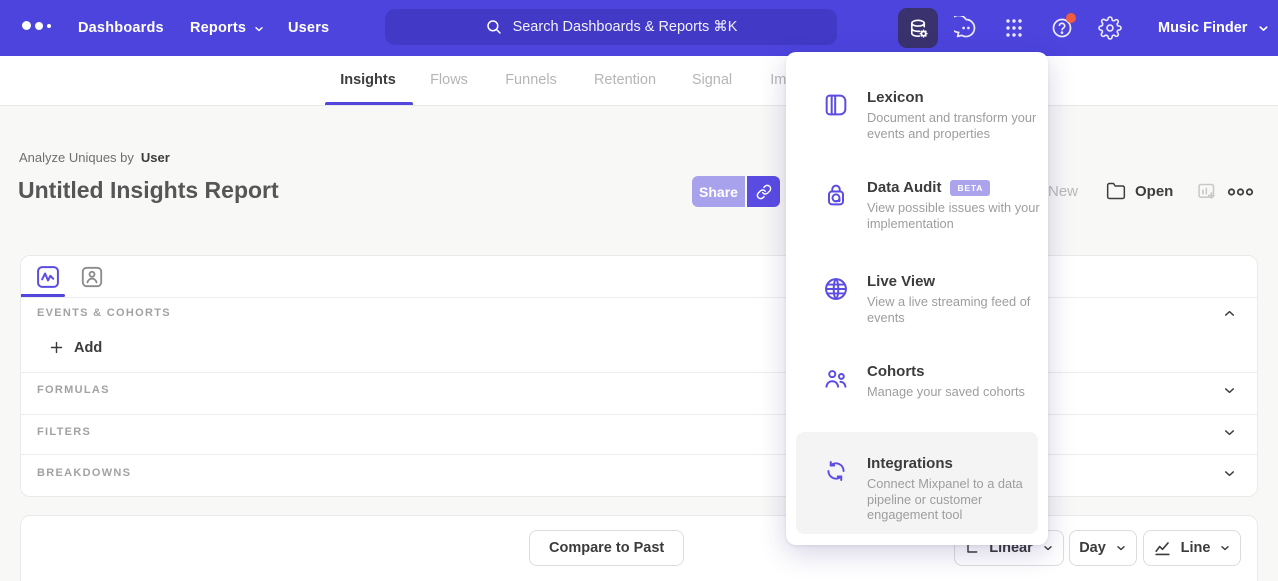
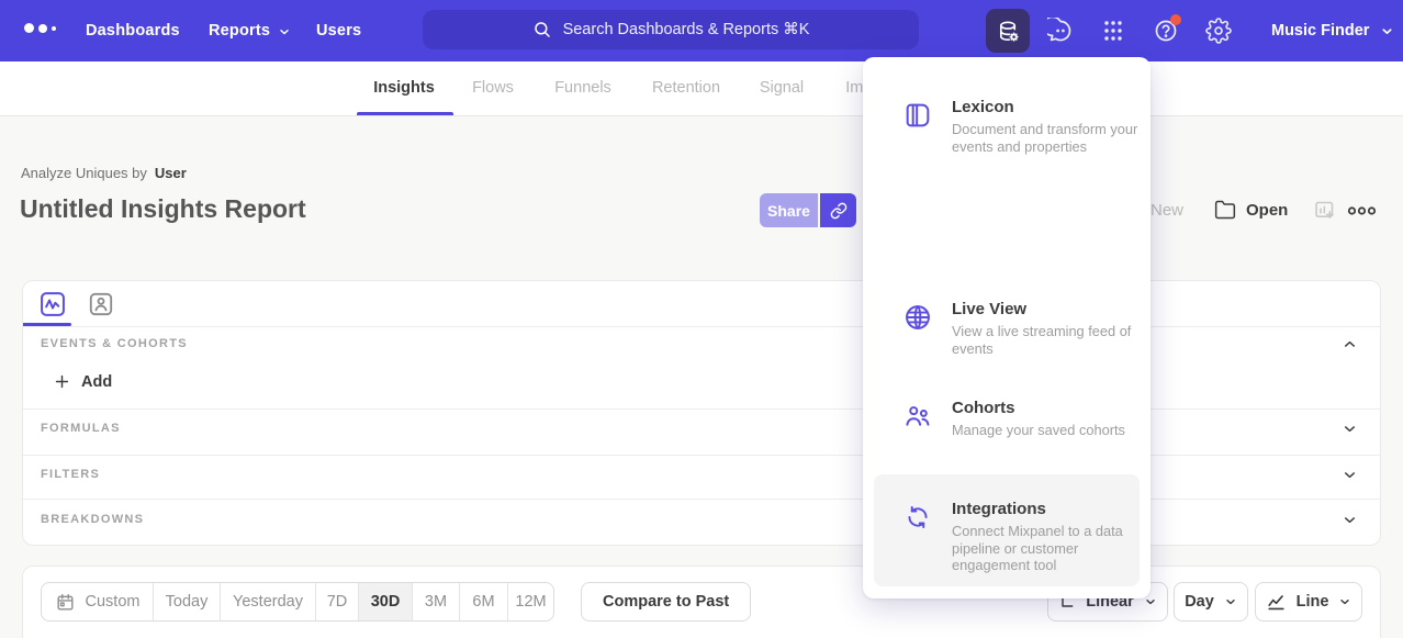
  Dashboards
  Reports
  Users
  Search Dashboards & Reports ⌘K
  Music Finder
  Insights
  Flows
  Funnels
  Retention
  Signal
  Analyze Uniques by User
  Untitled Insights Report
  Share
  New
  Open
  EVENTS & COHORTS
  Add
  FORMULAS
  FILTERS
  BREAKDOWNS
+ Custom
+ Today
+ Yesterday
+ 7D
+ 30D
+ 3M
+ 6M
+ 12M
  Compare to Past
  Linear
  Day
  Line
  Lexicon
  Document and transform your events and properties
- Data Audit
- BETA
- View possible issues with your implementation
  Live View
  View a live streaming feed of events
  Cohorts
  Manage your saved cohorts
  Integrations
  Connect Mixpanel to a data pipeline or customer engagement tool
